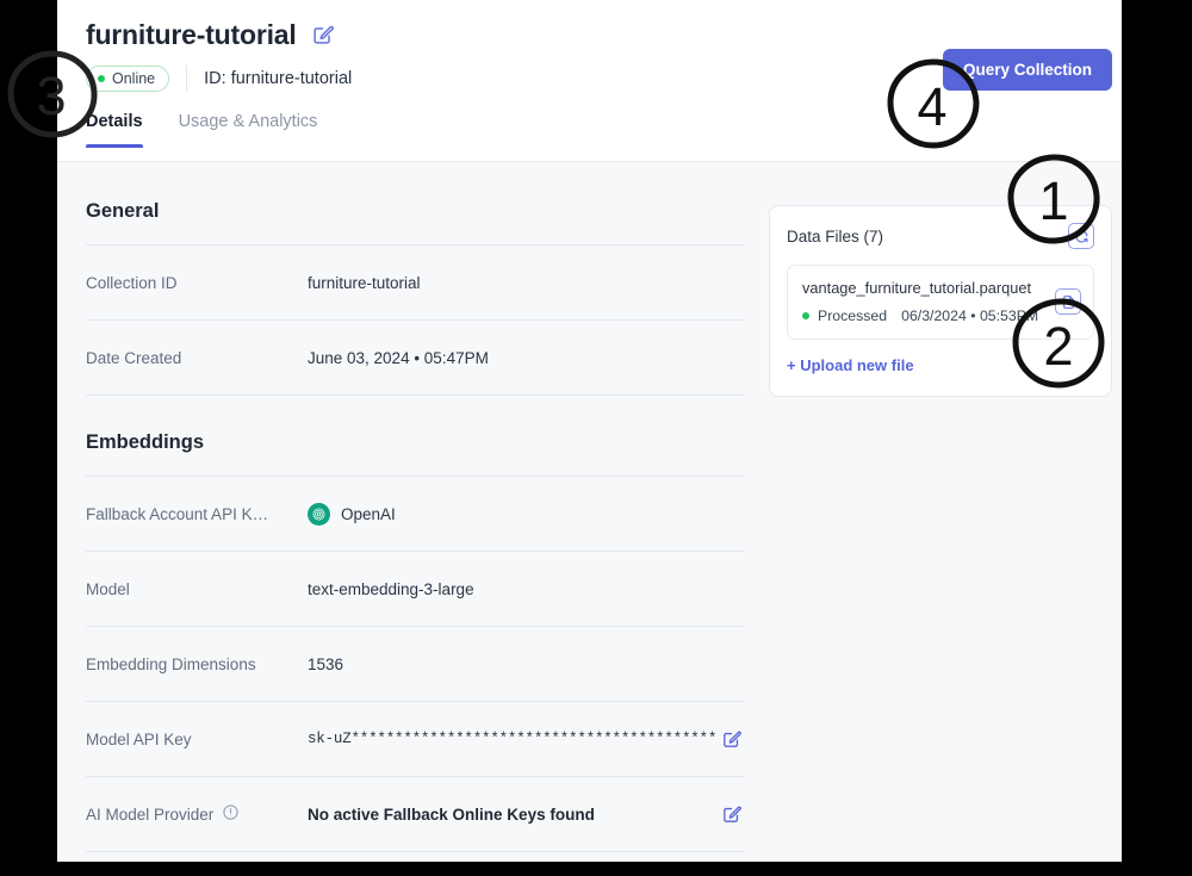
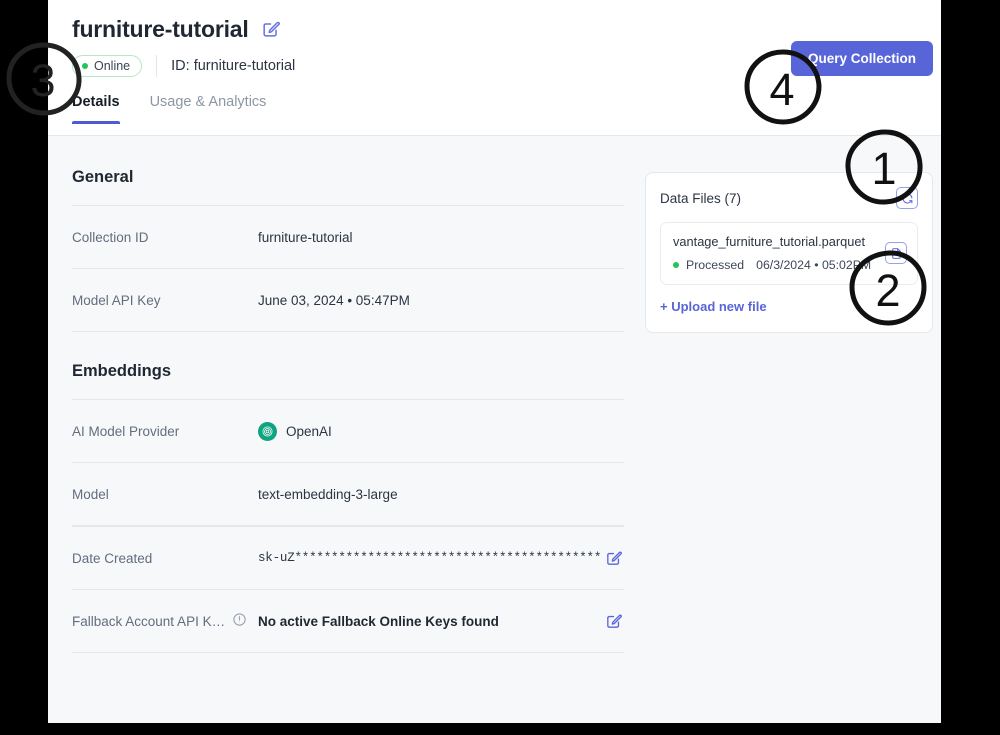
  furniture-tutorial
  Online
  ID: furniture-tutorial
  Details
  Usage & Analytics
  Query Collection
  General
  Collection ID
  furniture-tutorial
- Date Created
+ Model API Key
  June 03, 2024 • 05:47PM
  Embeddings
- Fallback Account API K…
+ AI Model Provider
  OpenAI
  Model
  text-embedding-3-large
- Embedding Dimensions
- 1536
- Model API Key
+ Date Created
  sk-uZ******************************************
- AI Model Provider
+ Fallback Account API K…
  No active Fallback Online Keys found
  Data Files (7)
  vantage_furniture_tutorial.parquet
  Processed
- 06/3/2024 • 05:53PM
+ 06/3/2024 • 05:02PM
  + Upload new file
  1
  2
  3
  4
